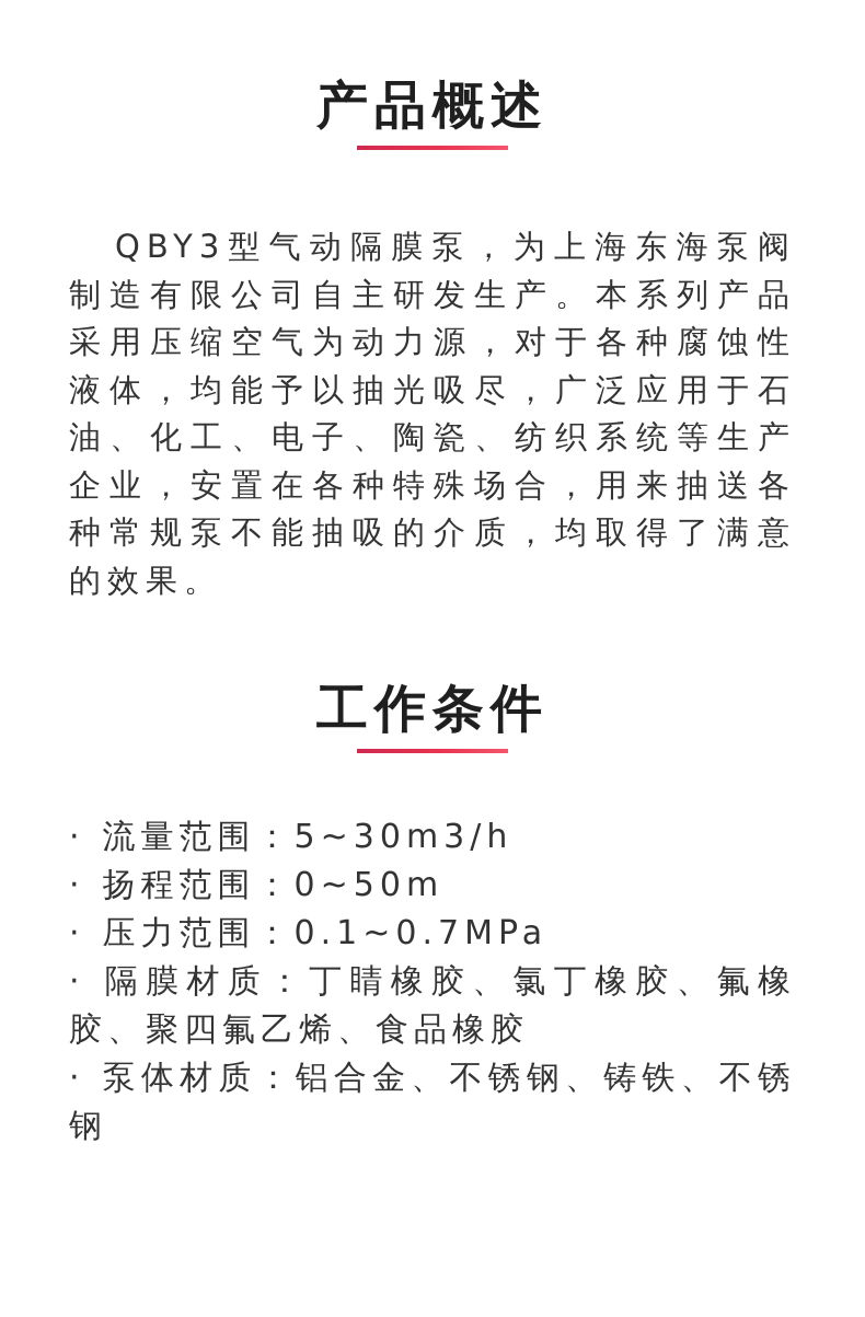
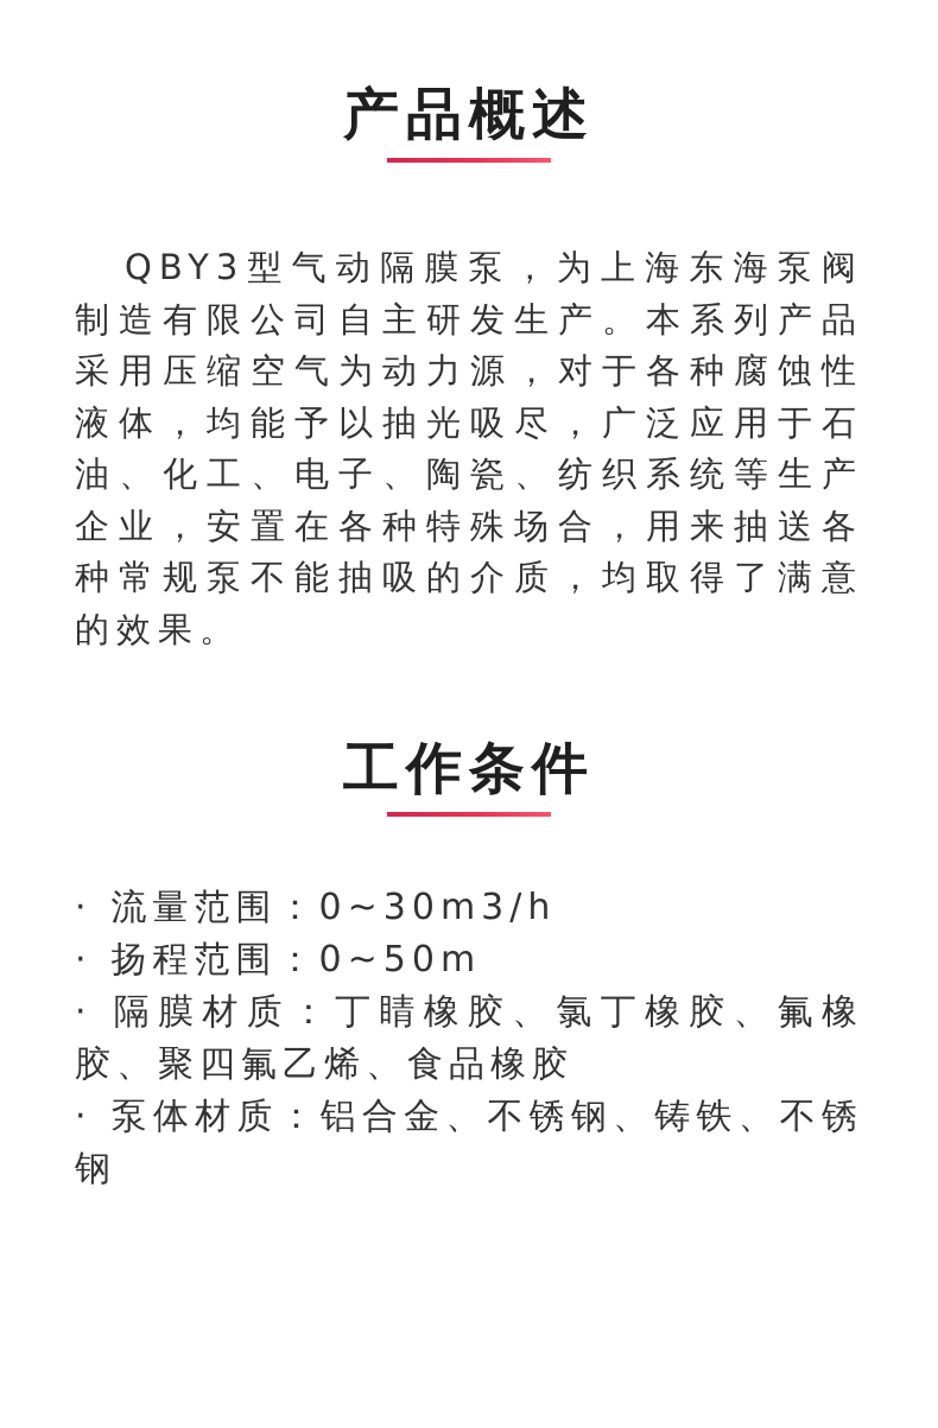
  产品概述
  QBY3型气动隔膜泵，为上海东海泵阀制造有限公司自主研发生产。本系列产品采用压缩空气为动力源，对于各种腐蚀性液体，均能予以抽光吸尽，广泛应用于石油、化工、电子、陶瓷、纺织系统等生产企业，安置在各种特殊场合，用来抽送各种常规泵不能抽吸的介质，均取得了满意的效果。
  工作条件
- · 流量范围：5~30m3/h
+ · 流量范围：0~30m3/h
  · 扬程范围：0~50m
- · 压力范围：0.1~0.7MPa
  · 隔膜材质：丁睛橡胶、氯丁橡胶、氟橡胶、聚四氟乙烯、食品橡胶
  · 泵体材质：铝合金、不锈钢、铸铁、不锈钢
